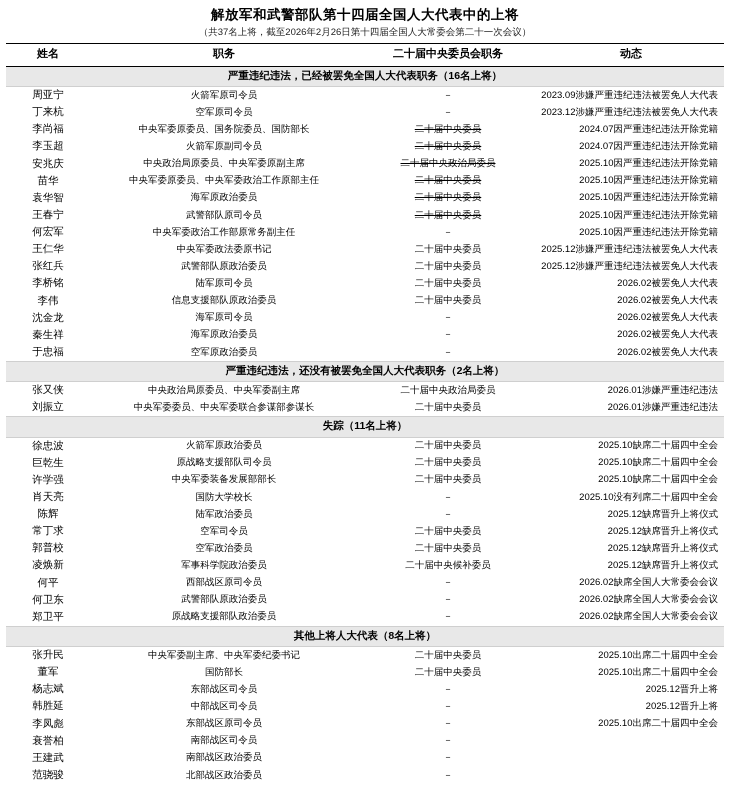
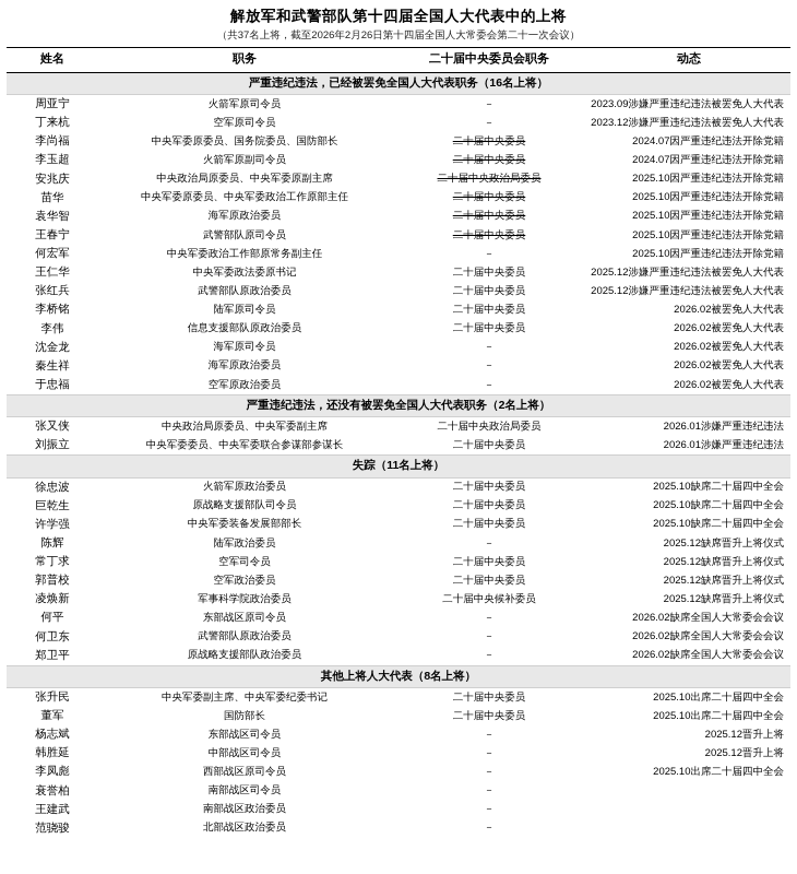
  解放军和武警部队第十四届全国人大代表中的上将
  （共37名上将，截至2026年2月26日第十四届全国人大常委会第二十一次会议）
  姓名	职务	二十届中央委员会职务	动态
  严重违纪违法，已经被罢免全国人大代表职务（16名上将）
  周亚宁	火箭军原司令员	－	2023.09涉嫌严重违纪违法被罢免人大代表
  丁来杭	空军原司令员	－	2023.12涉嫌严重违纪违法被罢免人大代表
  李尚福	中央军委原委员、国务院委员、国防部长	二十届中央委员	2024.07因严重违纪违法开除党籍
  李玉超	火箭军原副司令员	二十届中央委员	2024.07因严重违纪违法开除党籍
  安兆庆	中央政治局原委员、中央军委原副主席	二十届中央政治局委员	2025.10因严重违纪违法开除党籍
  苗华	中央军委原委员、中央军委政治工作原部主任	二十届中央委员	2025.10因严重违纪违法开除党籍
  袁华智	海军原政治委员	二十届中央委员	2025.10因严重违纪违法开除党籍
  王春宁	武警部队原司令员	二十届中央委员	2025.10因严重违纪违法开除党籍
  何宏军	中央军委政治工作部原常务副主任	－	2025.10因严重违纪违法开除党籍
  王仁华	中央军委政法委原书记	二十届中央委员	2025.12涉嫌严重违纪违法被罢免人大代表
  张红兵	武警部队原政治委员	二十届中央委员	2025.12涉嫌严重违纪违法被罢免人大代表
  李桥铭	陆军原司令员	二十届中央委员	2026.02被罢免人大代表
  李伟	信息支援部队原政治委员	二十届中央委员	2026.02被罢免人大代表
  沈金龙	海军原司令员	－	2026.02被罢免人大代表
  秦生祥	海军原政治委员	－	2026.02被罢免人大代表
  于忠福	空军原政治委员	－	2026.02被罢免人大代表
  严重违纪违法，还没有被罢免全国人大代表职务（2名上将）
  张又侠	中央政治局原委员、中央军委副主席	二十届中央政治局委员	2026.01涉嫌严重违纪违法
  刘振立	中央军委委员、中央军委联合参谋部参谋长	二十届中央委员	2026.01涉嫌严重违纪违法
  失踪（11名上将）
  徐忠波	火箭军原政治委员	二十届中央委员	2025.10缺席二十届四中全会
  巨乾生	原战略支援部队司令员	二十届中央委员	2025.10缺席二十届四中全会
  许学强	中央军委装备发展部部长	二十届中央委员	2025.10缺席二十届四中全会
- 肖天亮	国防大学校长	－	2025.10没有列席二十届四中全会
  陈辉	陆军政治委员	－	2025.12缺席晋升上将仪式
  常丁求	空军司令员	二十届中央委员	2025.12缺席晋升上将仪式
  郭普校	空军政治委员	二十届中央委员	2025.12缺席晋升上将仪式
  凌焕新	军事科学院政治委员	二十届中央候补委员	2025.12缺席晋升上将仪式
- 何平	西部战区原司令员	－	2026.02缺席全国人大常委会会议
+ 何平	东部战区原司令员	－	2026.02缺席全国人大常委会会议
  何卫东	武警部队原政治委员	－	2026.02缺席全国人大常委会会议
  郑卫平	原战略支援部队政治委员	－	2026.02缺席全国人大常委会会议
  其他上将人大代表（8名上将）
  张升民	中央军委副主席、中央军委纪委书记	二十届中央委员	2025.10出席二十届四中全会
  董军	国防部长	二十届中央委员	2025.10出席二十届四中全会
  杨志斌	东部战区司令员	－	2025.12晋升上将
  韩胜延	中部战区司令员	－	2025.12晋升上将
- 李凤彪	东部战区原司令员	－	2025.10出席二十届四中全会
+ 李凤彪	西部战区原司令员	－	2025.10出席二十届四中全会
  衰誉柏	南部战区司令员	－
  王建武	南部战区政治委员	－
  范骁骏	北部战区政治委员	－
